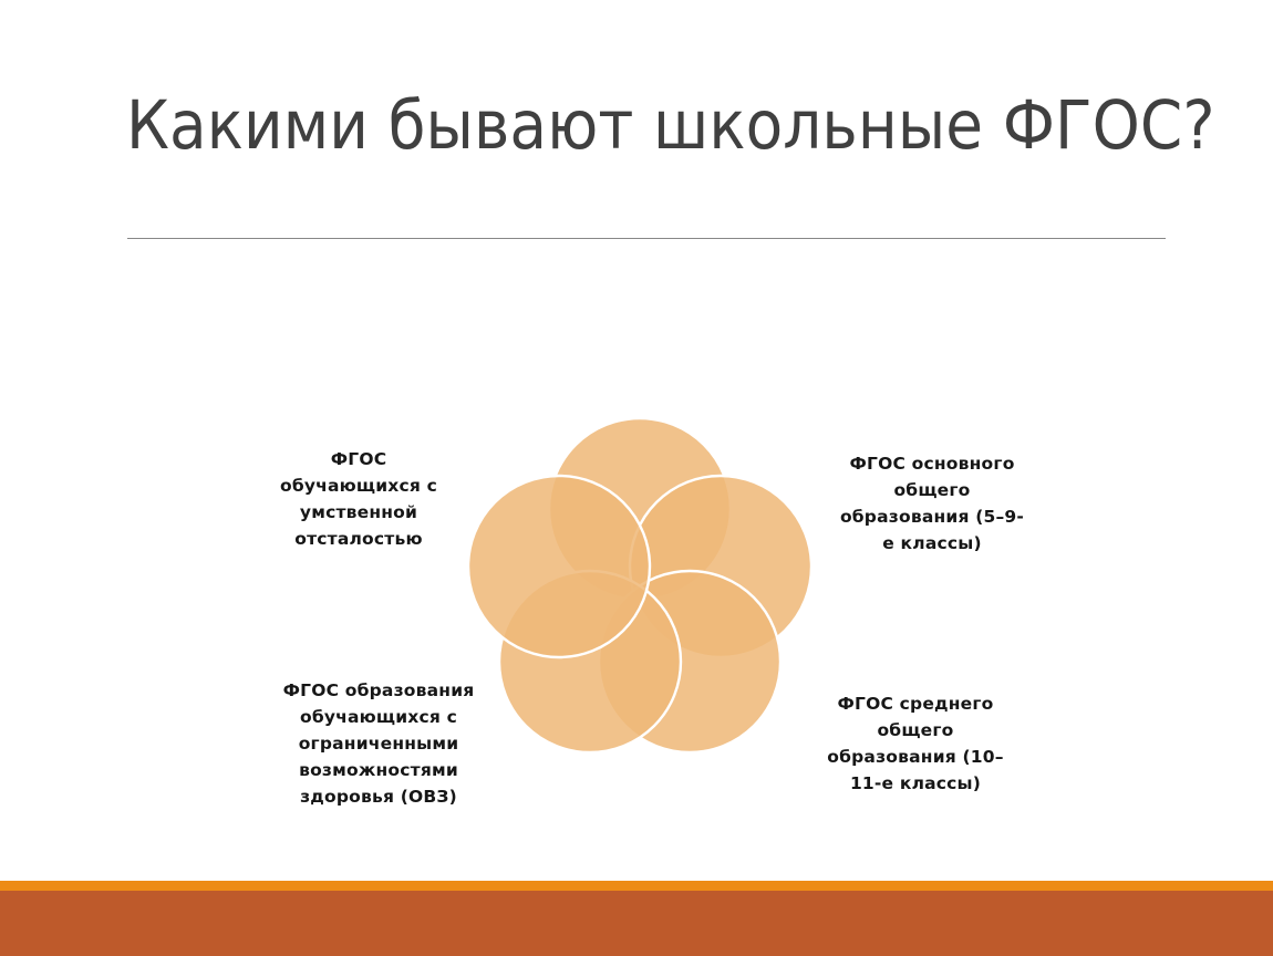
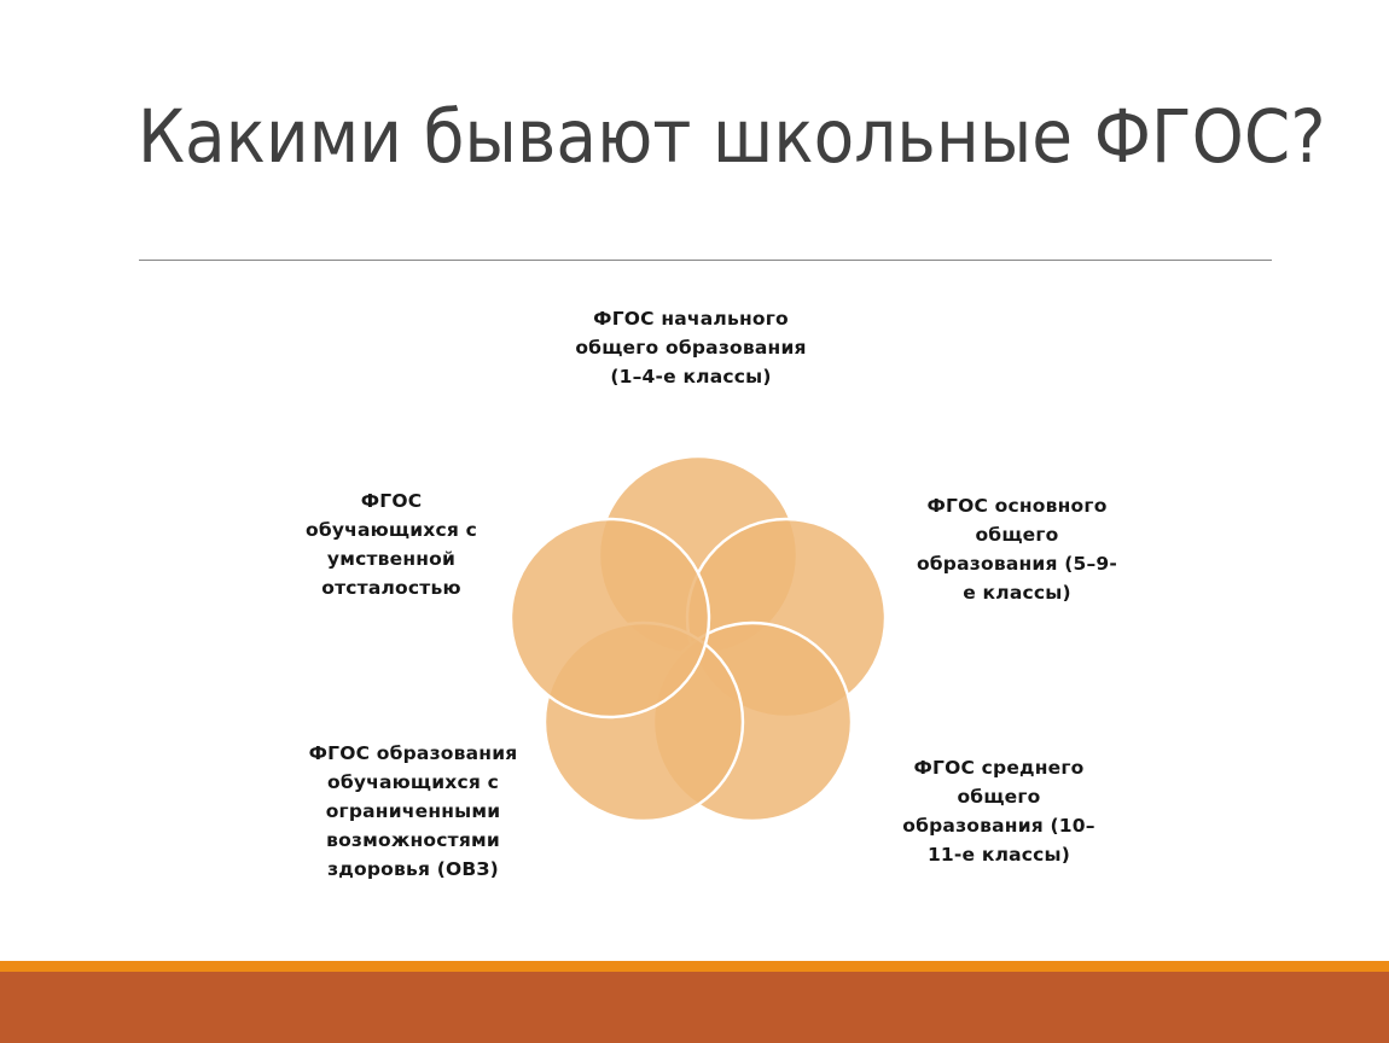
  Какими бывают школьные ФГОС
+ ФГОС начального
+ общего образования
+ (1–4-е классы)
  ФГОС основного
  общего
  образования (5–9-
  е классы)
  ФГОС среднего
  общего
  образования (10–
  11-е классы)
  ФГОС образования
  обучающихся с
  ограниченными
  возможностями
  здоровья (ОВЗ)
  ФГОС
  обучающихся с
  умственной
  отсталостью
